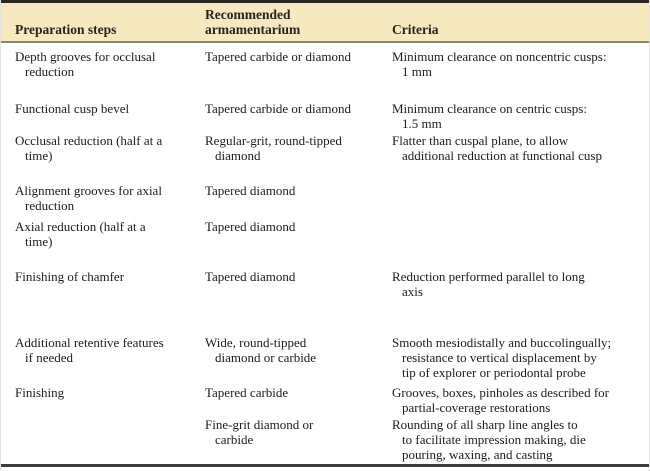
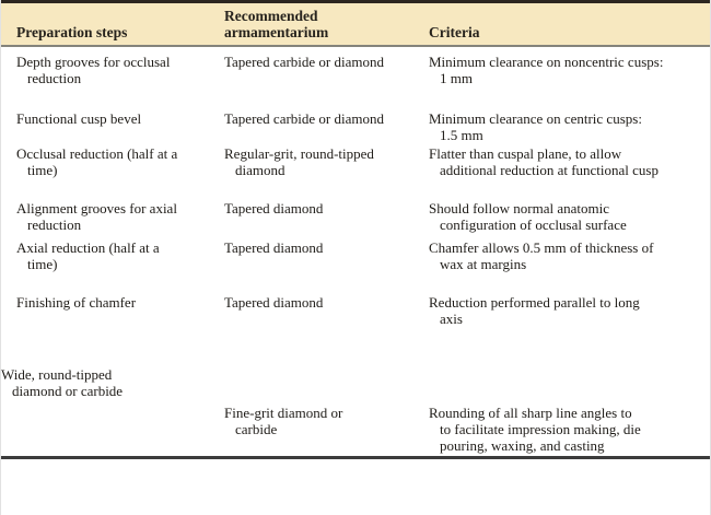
  Preparation steps
  Recommended
  armamentarium
  Criteria
  Depth grooves for occlusal
  reduction
  Tapered carbide or diamond
  Minimum clearance on noncentric cusps:
  1 mm
  Functional cusp bevel
  Tapered carbide or diamond
  Minimum clearance on centric cusps:
  1.5 mm
  Occlusal reduction (half at a
  time)
  Regular-grit, round-tipped
  diamond
  Flatter than cuspal plane, to allow
  additional reduction at functional cusp
  Alignment grooves for axial
  reduction
  Tapered diamond
+ Should follow normal anatomic
+ configuration of occlusal surface
  Axial reduction (half at a
  time)
  Tapered diamond
+ Chamfer allows 0.5 mm of thickness of
+ wax at margins
  Finishing of chamfer
  Tapered diamond
  Reduction performed parallel to long
  axis
- Additional retentive features
- if needed
  Wide, round-tipped
  diamond or carbide
- Smooth mesiodistally and buccolingually;
- resistance to vertical displacement by
- tip of explorer or periodontal probe
- Finishing
- Tapered carbide
- Grooves, boxes, pinholes as described for
- partial-coverage restorations
  Fine-grit diamond or
  carbide
  Rounding of all sharp line angles to
  to facilitate impression making, die
  pouring, waxing, and casting
